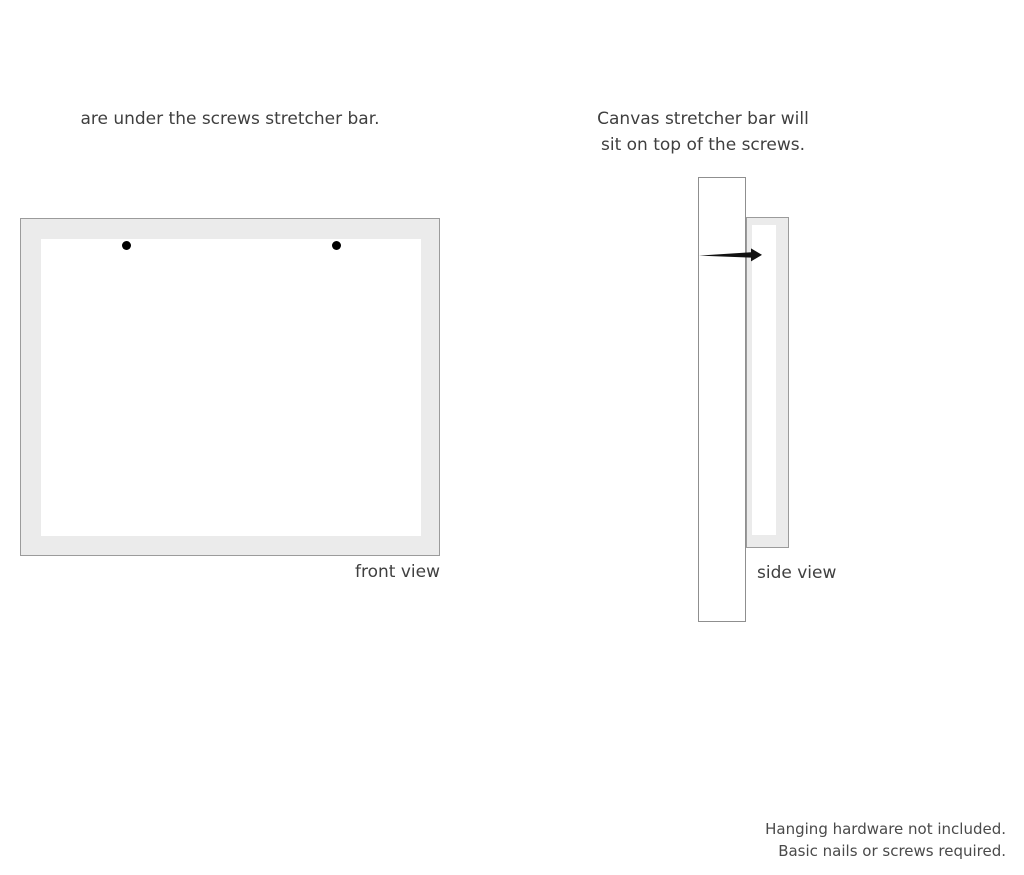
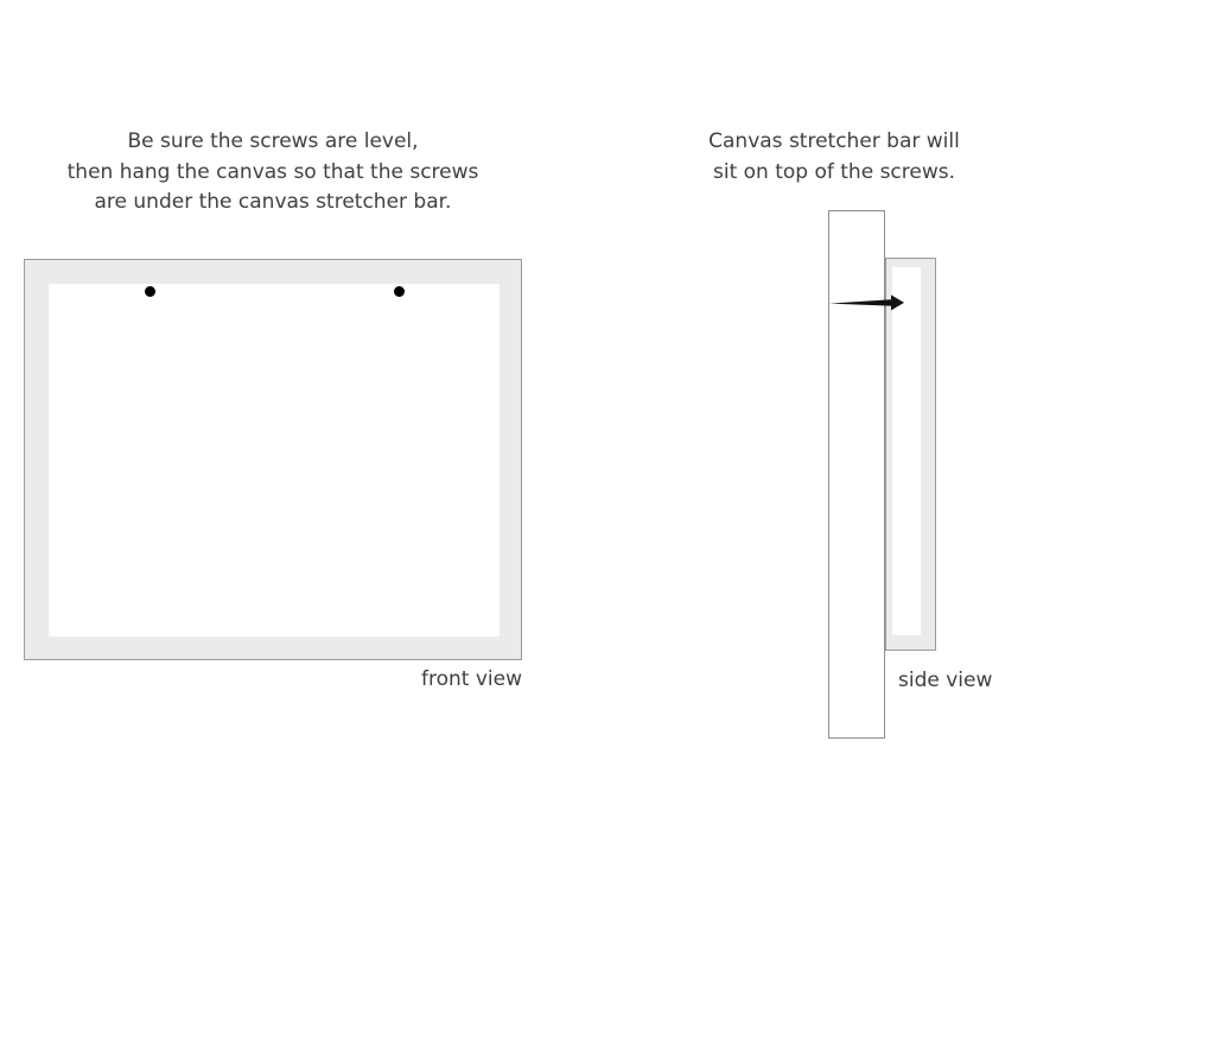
+ Be sure the screws are level,
+ then hang the canvas so that the screws
- are under the screws stretcher bar.
+ are under the canvas stretcher bar.
  Canvas stretcher bar will
  sit on top of the screws.
  front view
  side view
- Hanging hardware not included.
- Basic nails or screws required.
